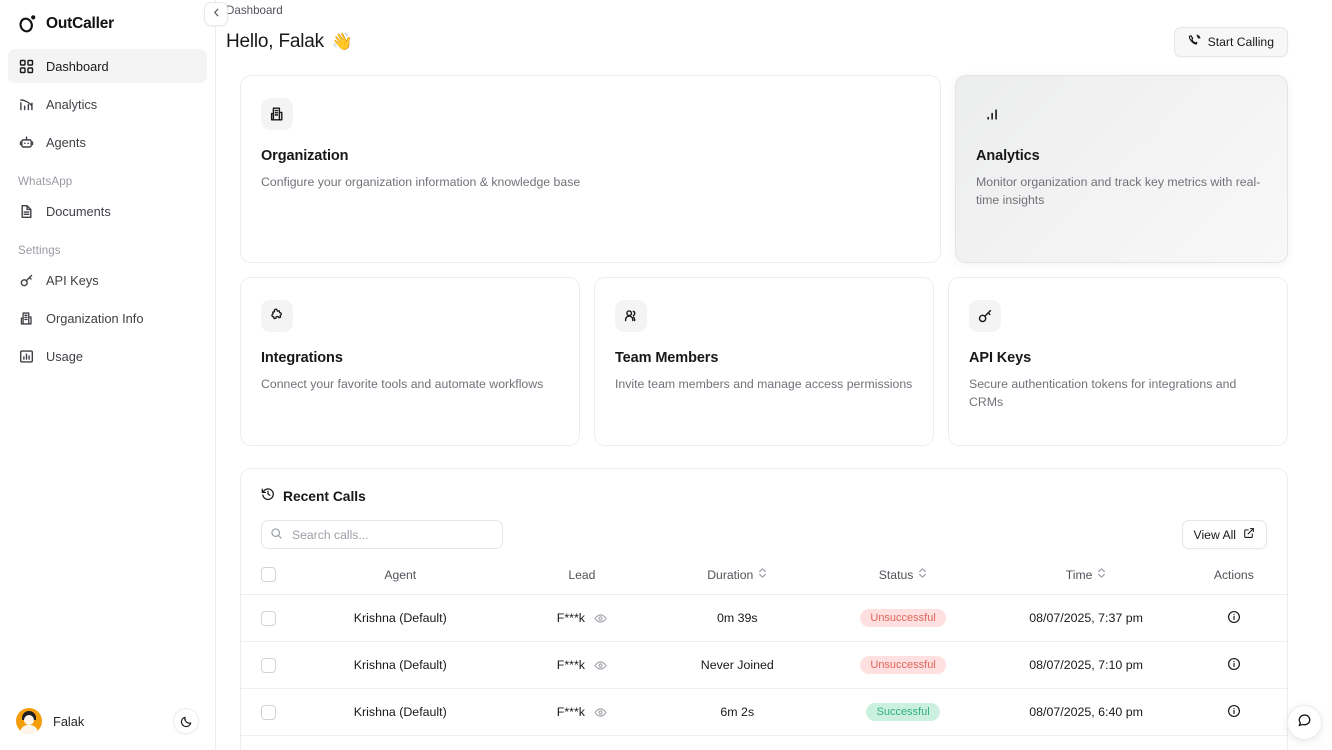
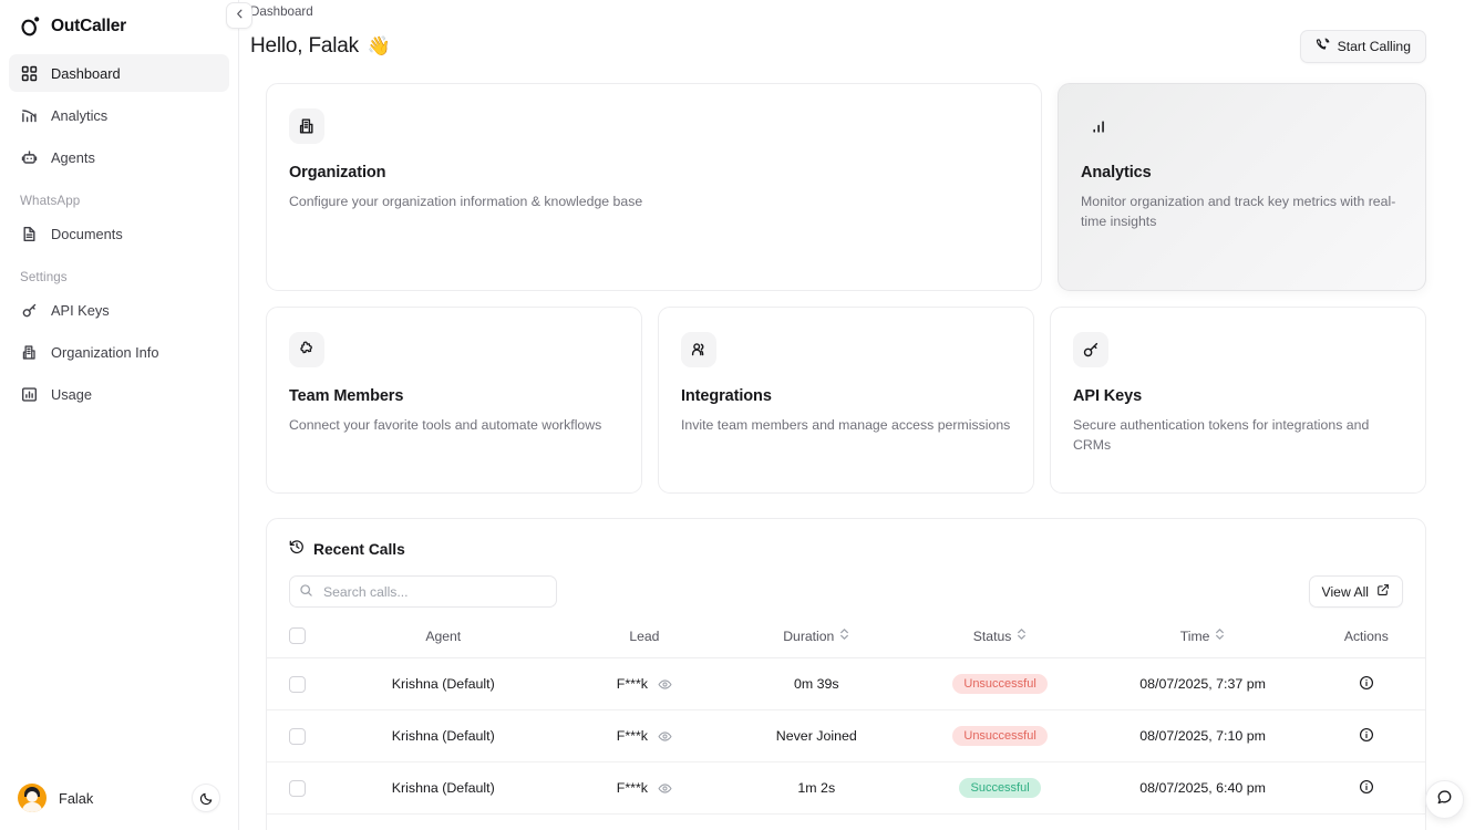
  OutCaller
  Dashboard
  Analytics
  Agents
  WhatsApp
  Documents
  Settings
  API Keys
  Organization Info
  Usage
  Falak
  Dashboard
  Hello, Falak
  👋
  Start Calling
  Organization
  Configure your organization information & knowledge base
  Analytics
  Monitor organization and track key metrics with real-time insights
- Integrations
+ Team Members
  Connect your favorite tools and automate workflows
- Team Members
+ Integrations
  Invite team members and manage access permissions
  API Keys
  Secure authentication tokens for integrations and CRMs
  Recent Calls
  Search calls...
  View All
  	Agent	Lead	Duration	Status	Time	Actions
  	Krishna (Default)	F***k	0m 39s	Unsuccessful	08/07/2025, 7:37 pm
  	Krishna (Default)	F***k	Never Joined	Unsuccessful	08/07/2025, 7:10 pm
- 	Krishna (Default)	F***k	6m 2s	Successful	08/07/2025, 6:40 pm
+ 	Krishna (Default)	F***k	1m 2s	Successful	08/07/2025, 6:40 pm
